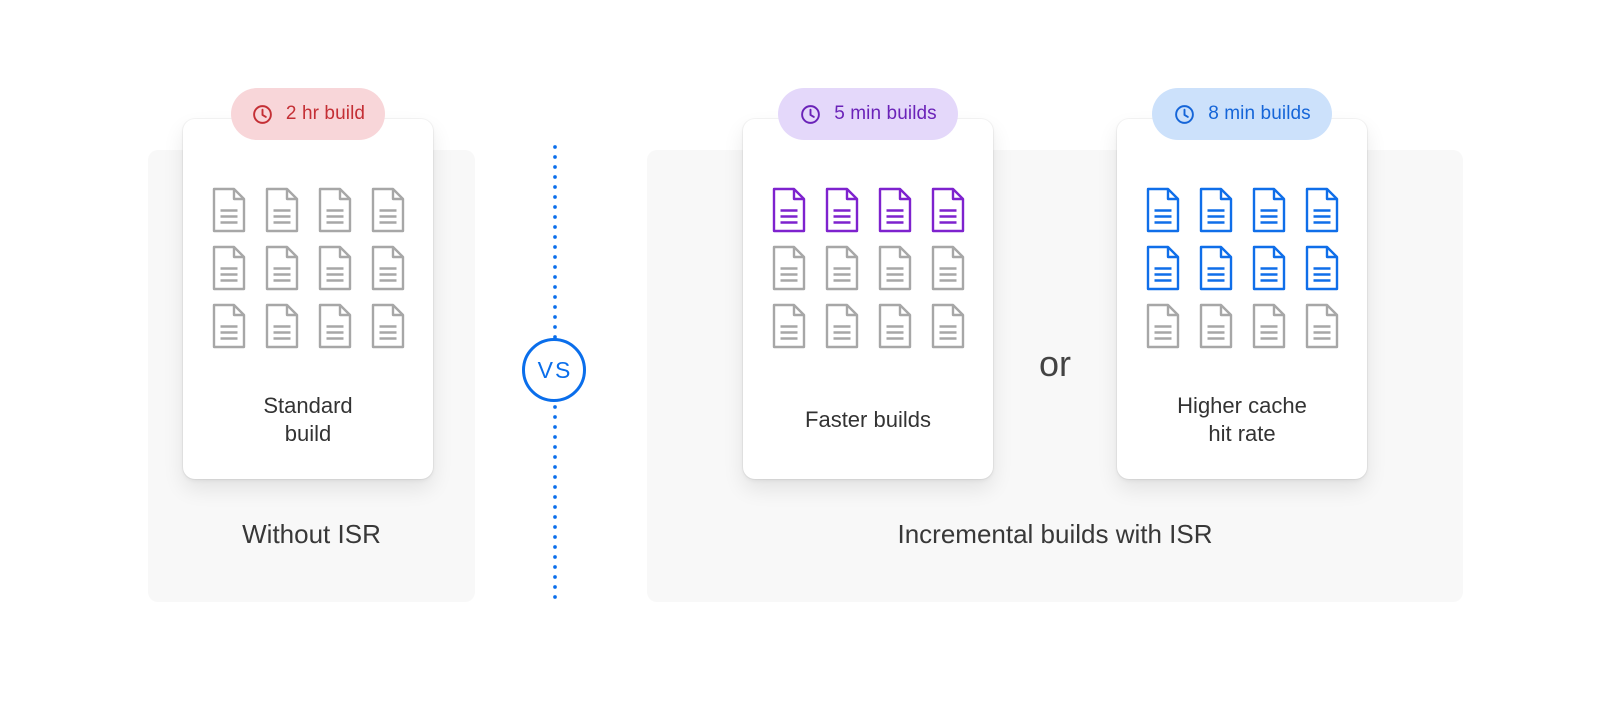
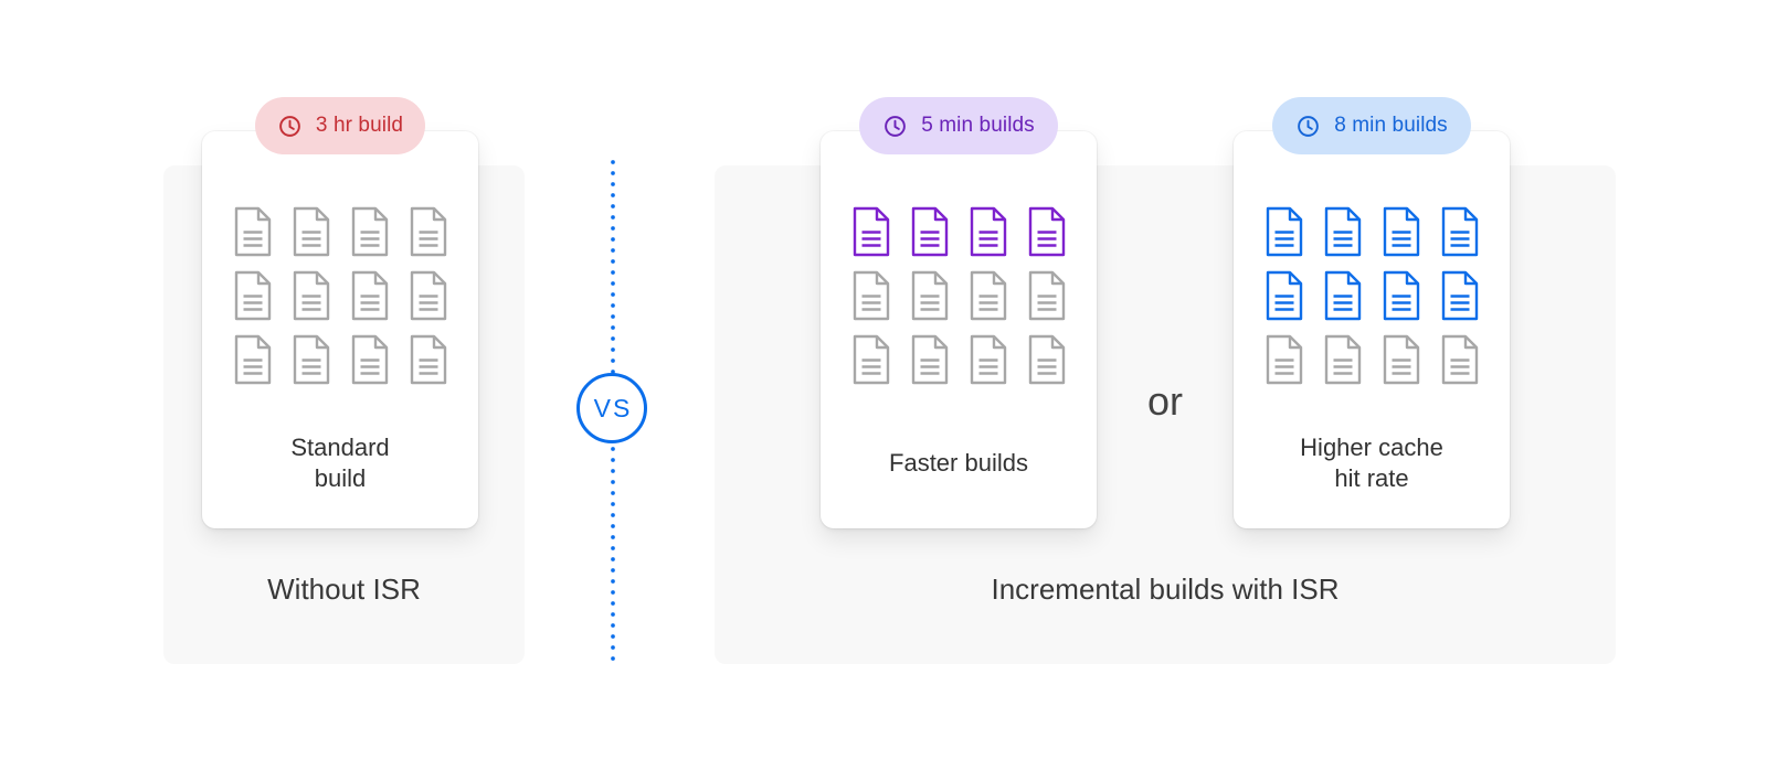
  VS
  Standard
  build
- 2 hr build
+ 3 hr build
  Faster builds
  5 min builds
  or
  Higher cache
  hit rate
  8 min builds
  Without ISR
  Incremental builds with ISR
